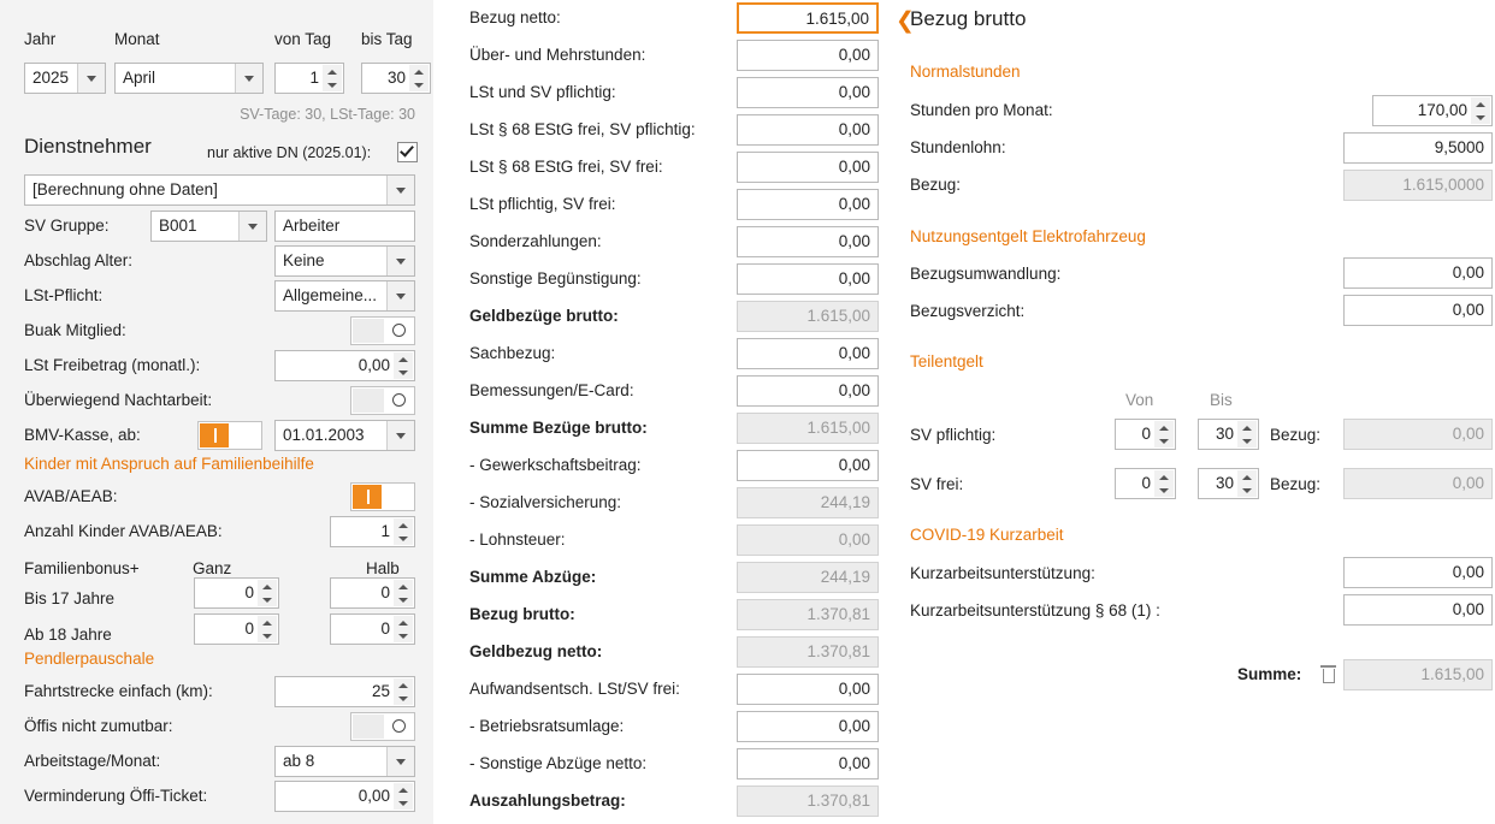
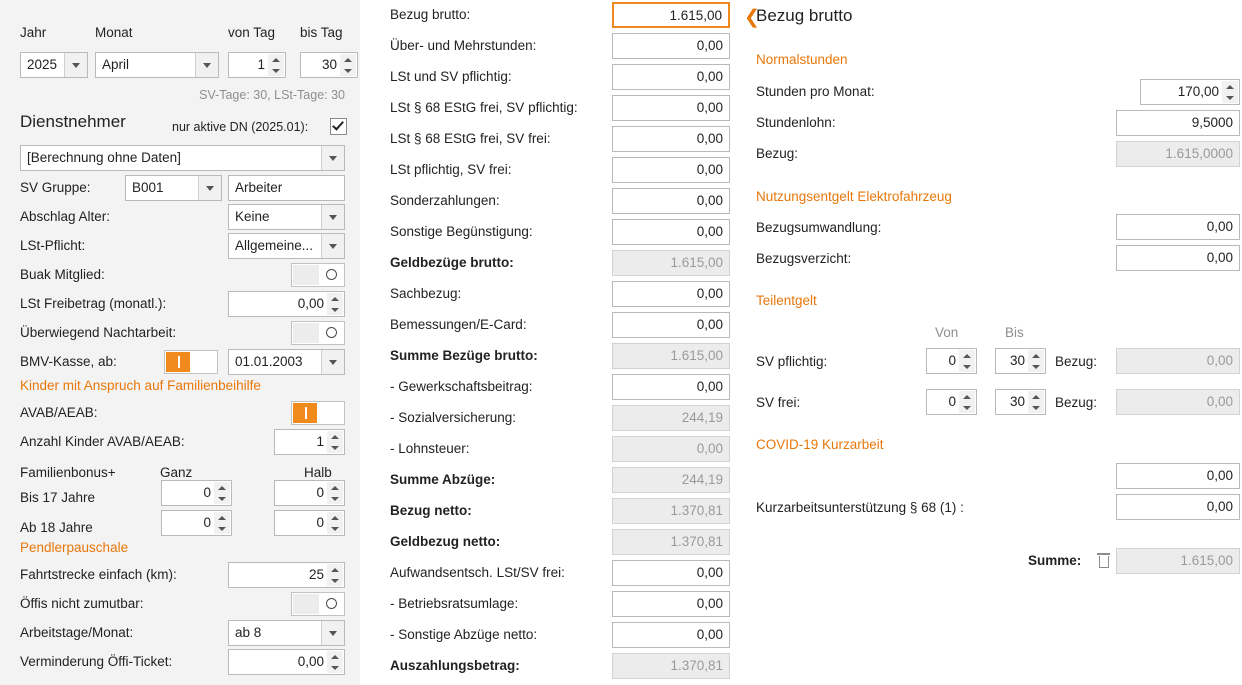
  Jahr
  Monat
  von Tag
  bis Tag
  2025
  April
  1
  30
  SV-Tage: 30, LSt-Tage: 30
  Dienstnehmer
  nur aktive DN (2025.01):
  [Berechnung ohne Daten]
  SV Gruppe:
  B001
  Arbeiter
  Abschlag Alter:
  Keine
  LSt-Pflicht:
  Allgemeine...
  Buak Mitglied:
  LSt Freibetrag (monatl.):
  0,00
  Überwiegend Nachtarbeit:
  BMV-Kasse, ab:
  01.01.2003
  Kinder mit Anspruch auf Familienbeihilfe
  AVAB/AEAB:
  Anzahl Kinder AVAB/AEAB:
  1
  Familienbonus+
  Ganz
  Halb
  Bis 17 Jahre
  0
  0
  Ab 18 Jahre
  0
  0
  Pendlerpauschale
  Fahrtstrecke einfach (km):
  25
  Öffis nicht zumutbar:
  Arbeitstage/Monat:
  ab 8
  Verminderung Öffi-Ticket:
  0,00
- Bezug netto:
+ Bezug brutto:
  1.615,00
  Über- und Mehrstunden:
  0,00
  LSt und SV pflichtig:
  0,00
  LSt § 68 EStG frei, SV pflichtig:
  0,00
  LSt § 68 EStG frei, SV frei:
  0,00
  LSt pflichtig, SV frei:
  0,00
  Sonderzahlungen:
  0,00
  Sonstige Begünstigung:
  0,00
  Geldbezüge brutto:
  1.615,00
  Sachbezug:
  0,00
  Bemessungen/E-Card:
  0,00
  Summe Bezüge brutto:
  1.615,00
  - Gewerkschaftsbeitrag:
  0,00
  - Sozialversicherung:
  244,19
  - Lohnsteuer:
  0,00
  Summe Abzüge:
  244,19
- Bezug brutto:
+ Bezug netto:
  1.370,81
  Geldbezug netto:
  1.370,81
  Aufwandsentsch. LSt/SV frei:
  0,00
  - Betriebsratsumlage:
  0,00
  - Sonstige Abzüge netto:
  0,00
  Auszahlungsbetrag:
  1.370,81
  ❮
  Bezug brutto
  Normalstunden
  Stunden pro Monat:
  170,00
  Stundenlohn:
  9,5000
  Bezug:
  1.615,0000
  Nutzungsentgelt Elektrofahrzeug
  Bezugsumwandlung:
  0,00
  Bezugsverzicht:
  0,00
  Teilentgelt
  Von
  Bis
  SV pflichtig:
  0
  30
  Bezug:
  0,00
  SV frei:
  0
  30
  Bezug:
  0,00
  COVID-19 Kurzarbeit
- Kurzarbeitsunterstützung:
  0,00
  Kurzarbeitsunterstützung § 68 (1) :
  0,00
  Summe:
  1.615,00
